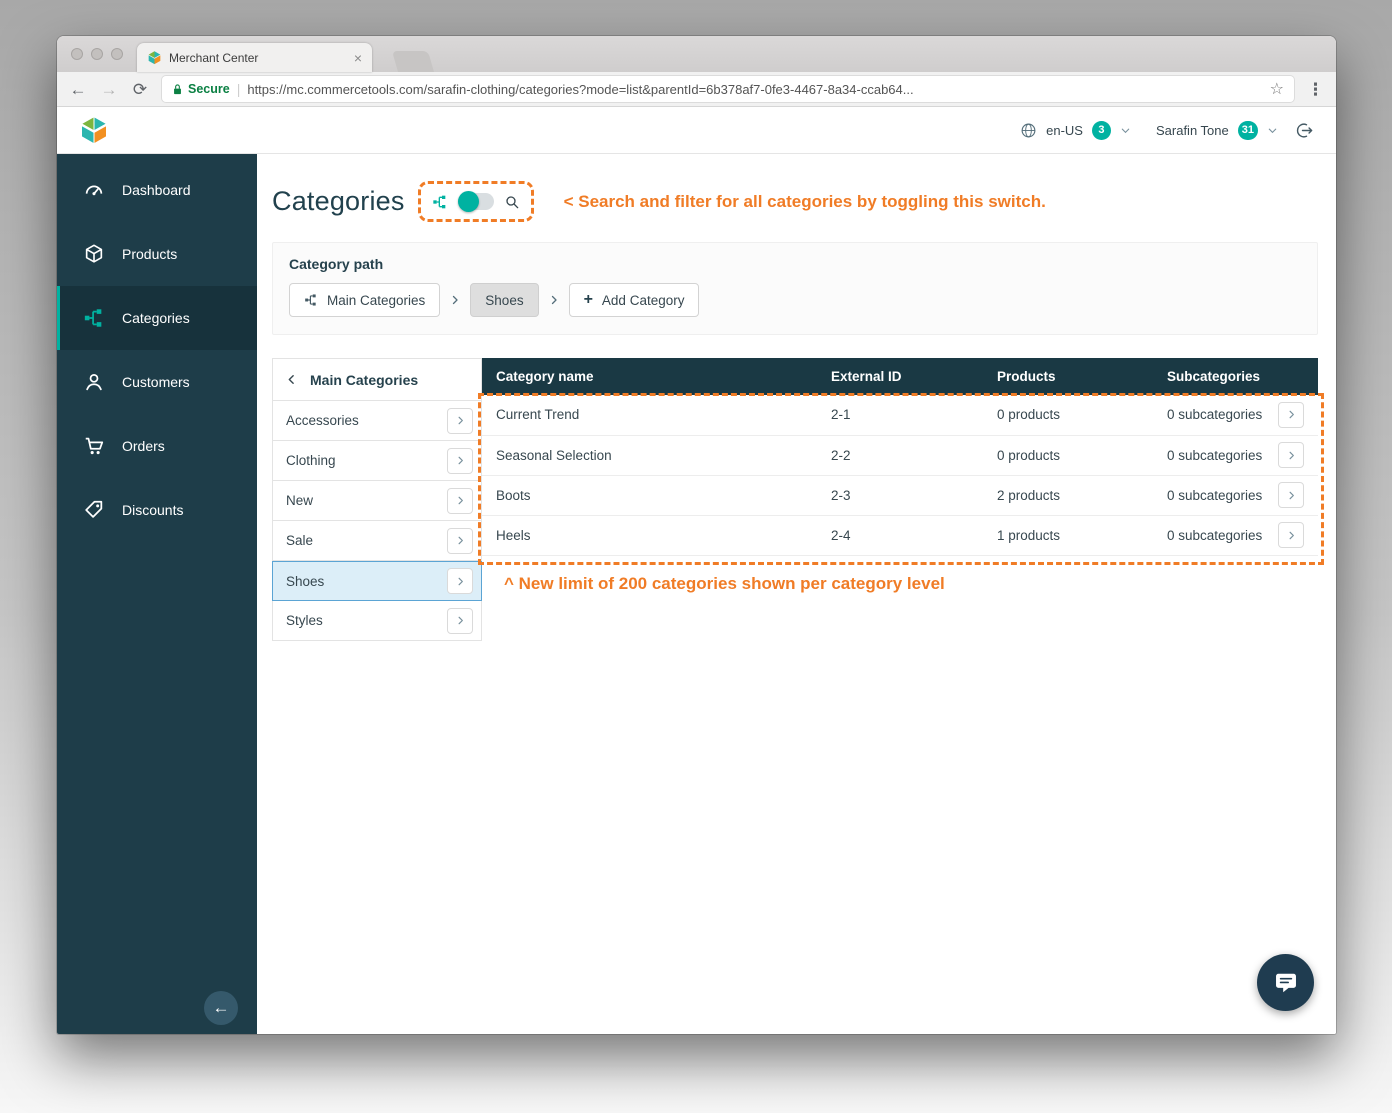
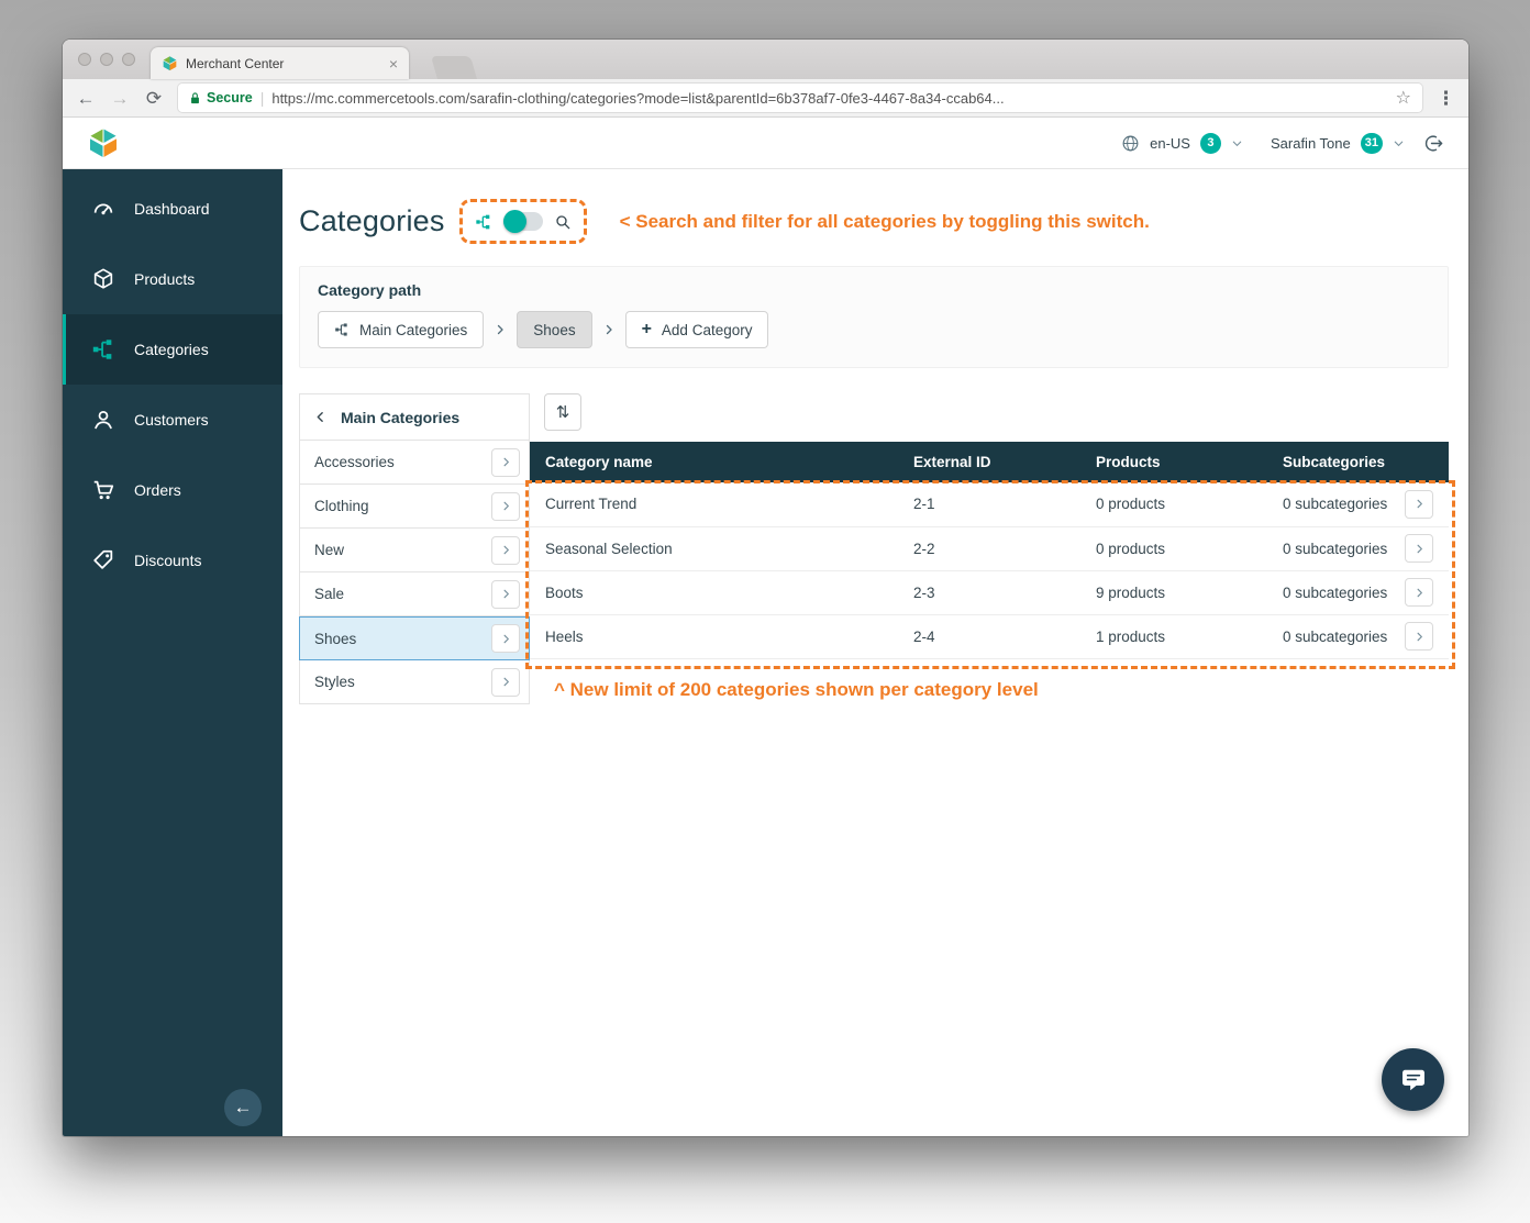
  Merchant Center
  ×
  ←
  →
  ⟳
  Secure
  |
  https://mc.commercetools.com/sarafin-clothing/categories?mode=list&parentId=6b378af7-0fe3-4467-8a34-ccab64...
  ☆
  ⋮
  en-US
  3
  Sarafin Tone
  31
  Dashboard
  Products
  Categories
  Customers
  Orders
  Discounts
  ←
  Categories
  < Search and filter for all categories by toggling this switch.
  Category path
  Main Categories
  Shoes
  +
  Add Category
  Main Categories
  Accessories
  Clothing
  New
  Sale
  Shoes
  Styles
+ ⇅
  Category name	External ID	Products	Subcategories
  Current Trend	2-1	0 products	0 subcategories
  Seasonal Selection	2-2	0 products	0 subcategories
- Boots	2-3	2 products	0 subcategories
+ Boots	2-3	9 products	0 subcategories
  Heels	2-4	1 products	0 subcategories
  ^ New limit of 200 categories shown per category level
